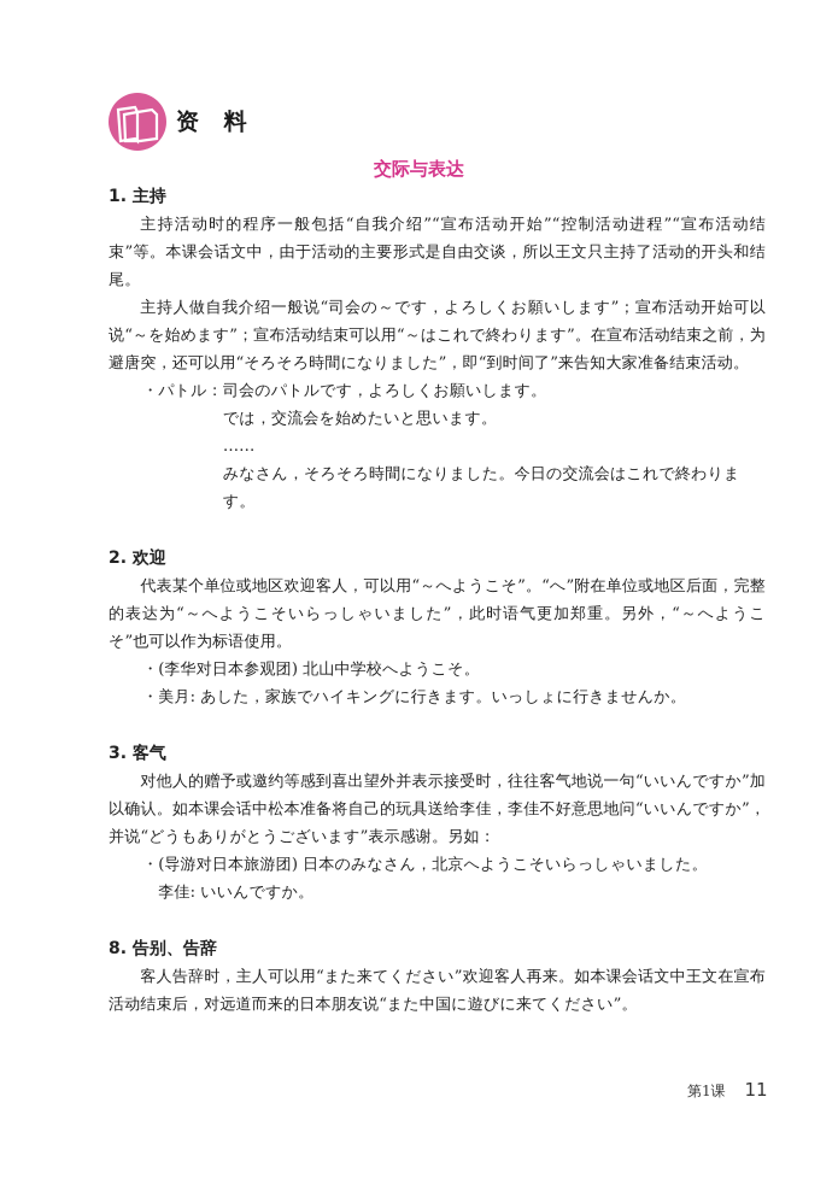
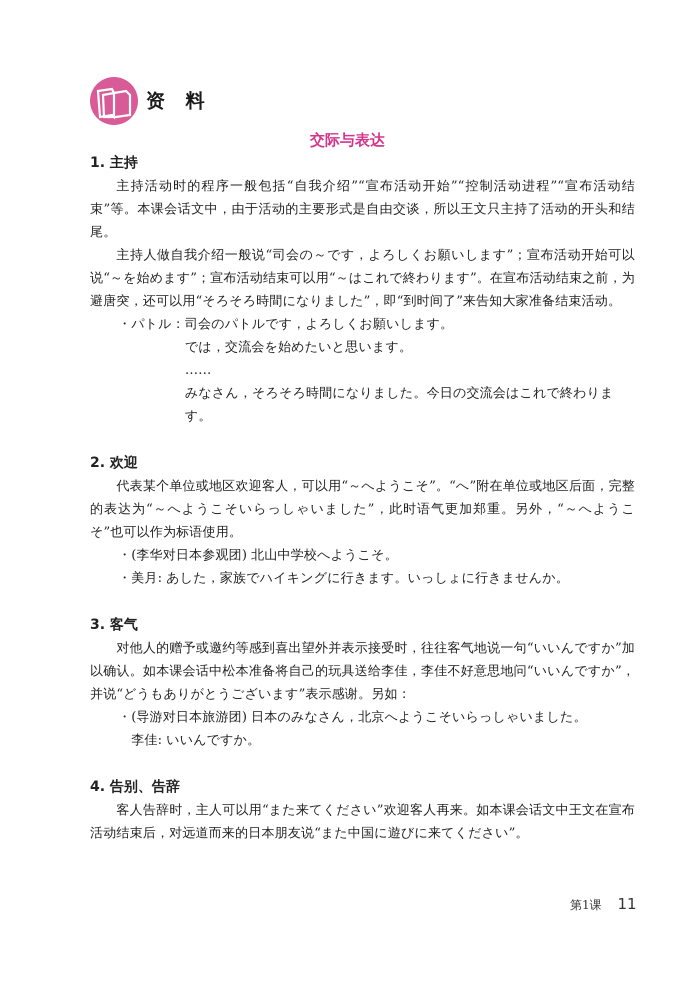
  资 料
  交际与表达
  1. 主持
  主持活动时的程序一般包括“自我介绍”“宣布活动开始”“控制活动进程”“宣布活动结束”等。本课会话文中，由于活动的主要形式是自由交谈，所以王文只主持了活动的开头和结尾。
  主持人做自我介绍一般说“司会の～です，よろしくお願いします”；宣布活动开始可以说“～を始めます”；宣布活动结束可以用“～はこれで終わります”。在宣布活动结束之前，为避唐突，还可以用“そろそろ時間になりました”，即“到时间了”来告知大家准备结束活动。
  ・パトル：
  司会のパトルです，よろしくお願いします。
  では，交流会を始めたいと思います。
  ……
  みなさん，そろそろ時間になりました。今日の交流会はこれで終わります。
  2. 欢迎
  代表某个单位或地区欢迎客人，可以用“～へようこそ”。“へ”附在单位或地区后面，完整的表达为“～へようこそいらっしゃいました”，此时语气更加郑重。另外，“～へようこそ”也可以作为标语使用。
  ・(李华对日本参观团) 北山中学校へようこそ。
  ・美月: あした，家族でハイキングに行きます。いっしょに行きませんか。
  3. 客气
  对他人的赠予或邀约等感到喜出望外并表示接受时，往往客气地说一句“いいんですか”加以确认。如本课会话中松本准备将自己的玩具送给李佳，李佳不好意思地问“いいんですか”，并说“どうもありがとうございます”表示感谢。另如：
  ・(导游对日本旅游团) 日本のみなさん，北京へようこそいらっしゃいました。
  李佳: いいんですか。
- 8. 告别、告辞
+ 4. 告别、告辞
  客人告辞时，主人可以用“また来てください”欢迎客人再来。如本课会话文中王文在宣布活动结束后，对远道而来的日本朋友说“また中国に遊びに来てください”。
  第1课 11
